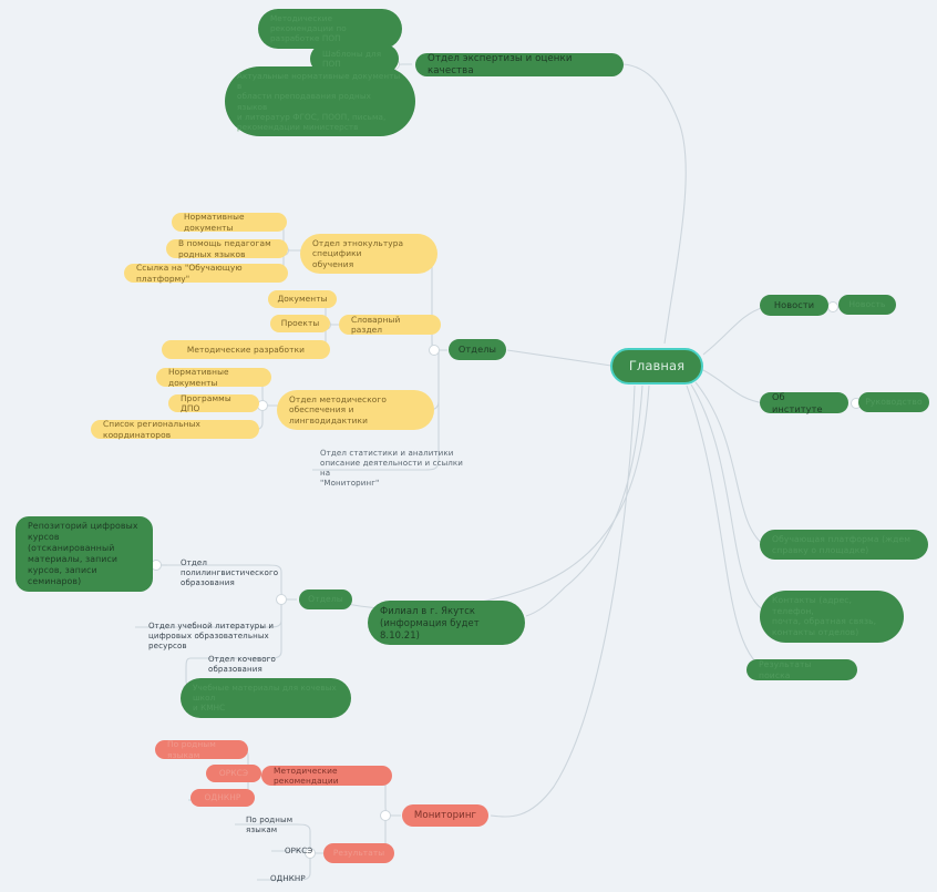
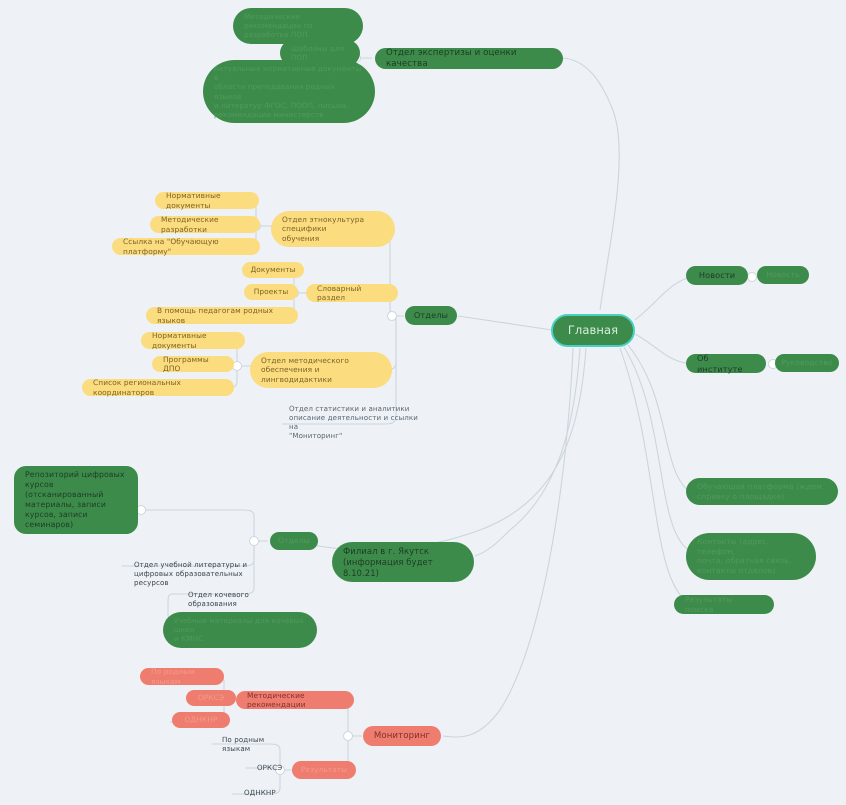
  Актуальные нормативные документы
  рекомендации министерств
  Отдел экспертизы и оценки качества
  Главная
  Отделы
  Отдел этнокультура специфики
  обучения
  Нормативные документы
- В помощь педагогам родных языков
+ Методические разработки
  Ссылка на "Обучающую платформу"
  Словарный раздел
  Документы
  Проекты
- Методические разработки
+ В помощь педагогам родных языков
  Отдел методического обеспечения и
  лингводидактики
  Нормативные документы
  Программы ДПО
  Список региональных координаторов
  Отдел статистики и аналитики
  описание деятельности и ссылки на
  "Мониторинг"
- Отдел полилингвистического
- образования
  Репозиторий цифровых
  курсов
  (отсканированный
  материалы, записи
  курсов, записи
  семинаров)
  Отдел учебной литературы и
  цифровых образовательных ресурсов
  Отдел кочевого образования
  Филиал в г. Якутск
  (информация будет 8.10.21)
  Мониторинг
  Методические рекомендации
  По родным языкам
  ОРКСЭ
  ОДНКНР
  Результаты
  По родным языкам
  ОРКСЭ
  ОДНКНР
  Новости
  Об институте
